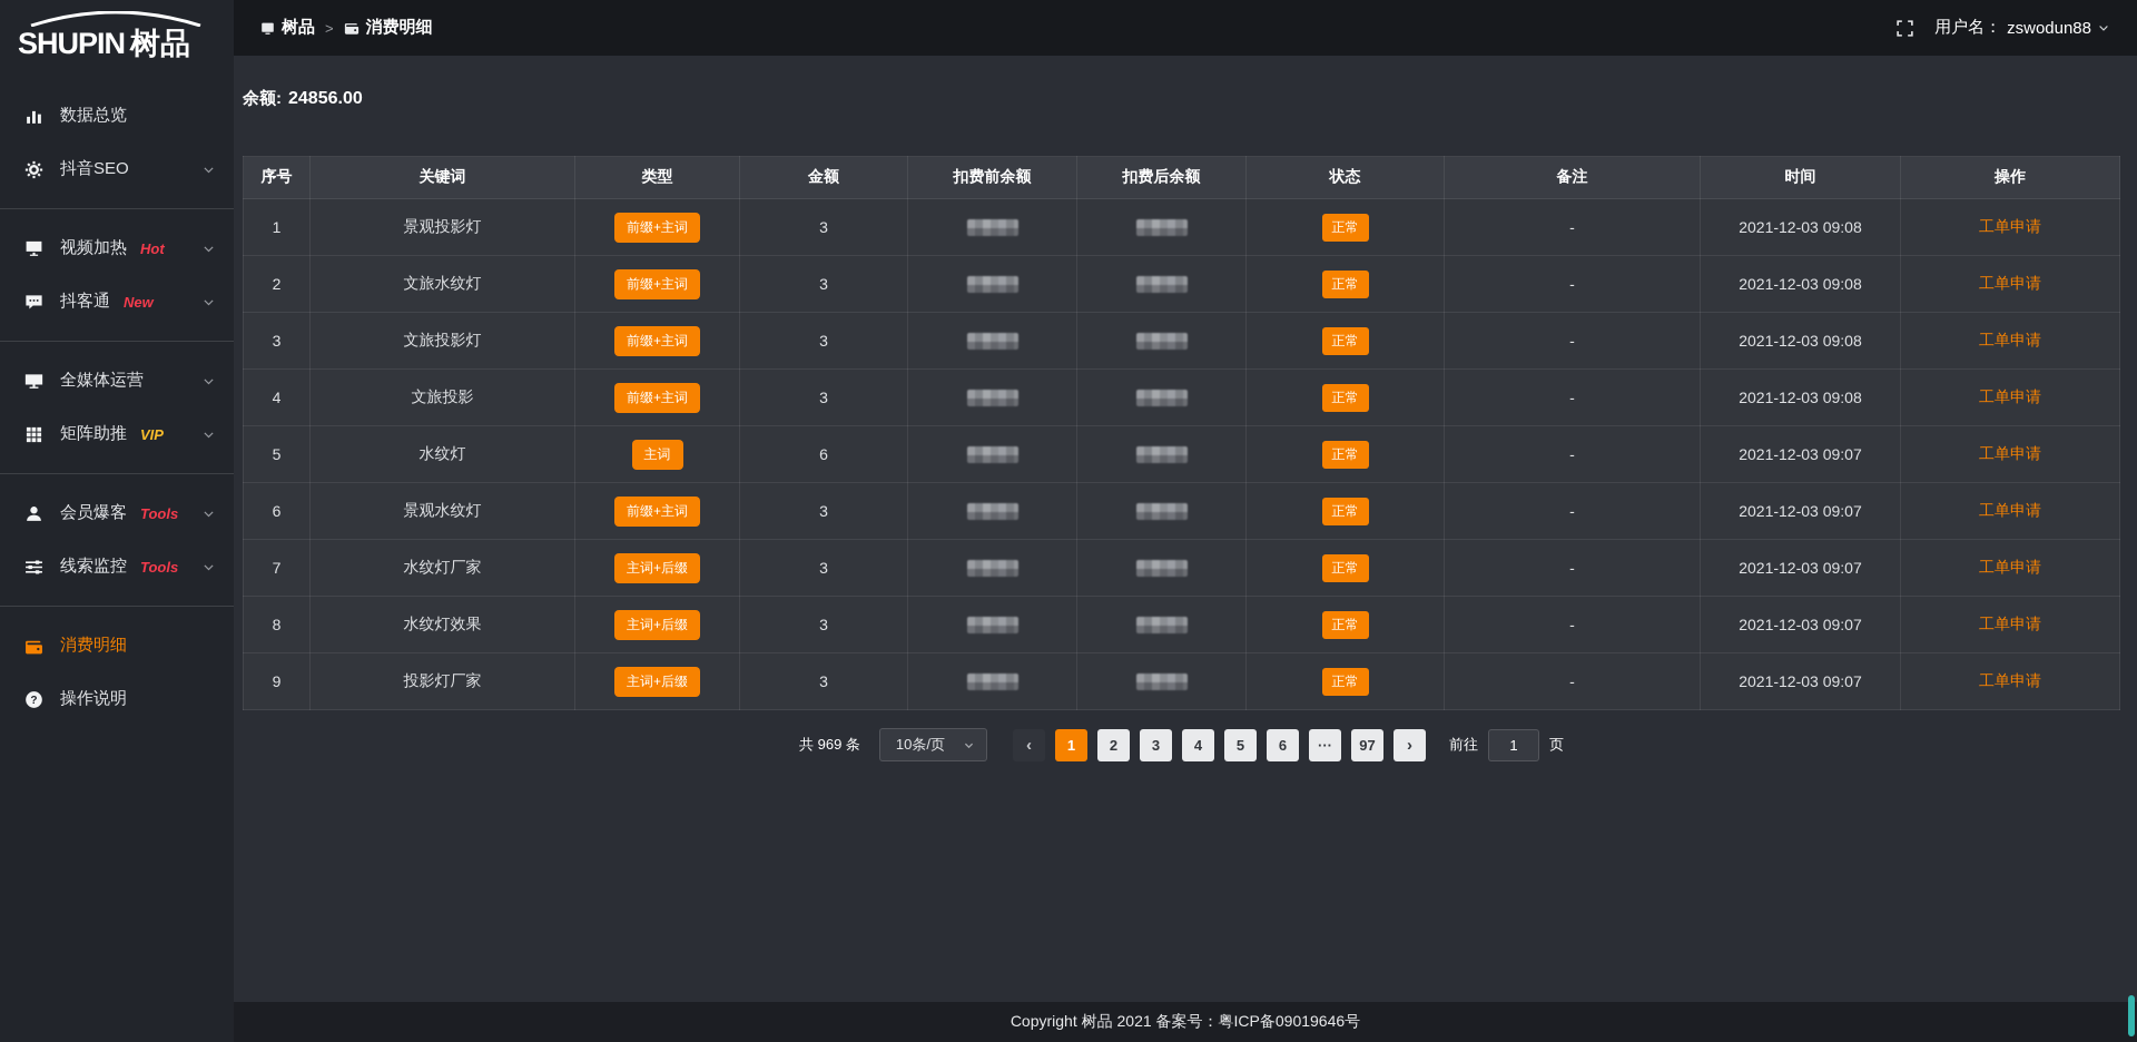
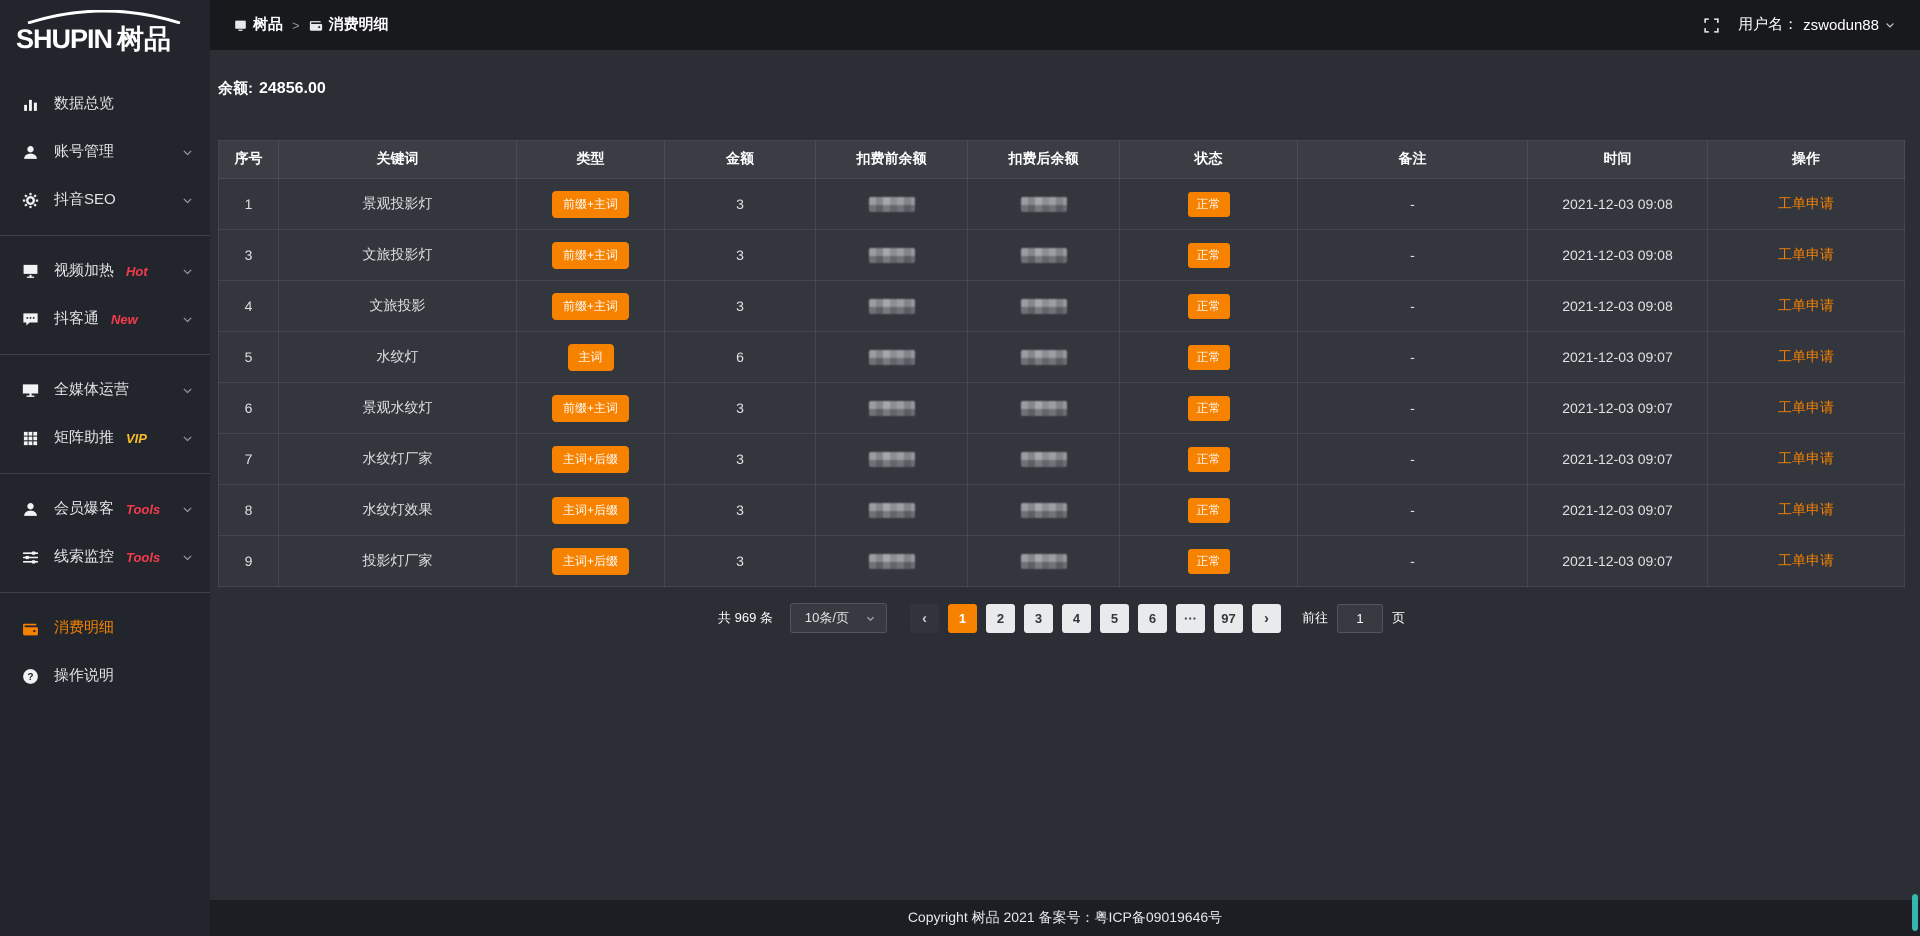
  SHUPIN 树品
  数据总览
+ 账号管理
  抖音SEO
  视频加热
  Hot
  抖客通
  New
  全媒体运营
  矩阵助推
  VIP
  会员爆客
  Tools
  线索监控
  Tools
  消费明细
  ?
  操作说明
  树品
  >
  消费明细
  用户名：
  zswodun88
  余额: 24856.00
  序号	关键词	类型	金额	扣费前余额	扣费后余额	状态	备注	时间	操作
  1	景观投影灯	前缀+主词	3			正常	-	2021-12-03 09:08	工单申请
- 2	文旅水纹灯	前缀+主词	3			正常	-	2021-12-03 09:08	工单申请
  3	文旅投影灯	前缀+主词	3			正常	-	2021-12-03 09:08	工单申请
  4	文旅投影	前缀+主词	3			正常	-	2021-12-03 09:08	工单申请
  5	水纹灯	主词	6			正常	-	2021-12-03 09:07	工单申请
  6	景观水纹灯	前缀+主词	3			正常	-	2021-12-03 09:07	工单申请
  7	水纹灯厂家	主词+后缀	3			正常	-	2021-12-03 09:07	工单申请
  8	水纹灯效果	主词+后缀	3			正常	-	2021-12-03 09:07	工单申请
  9	投影灯厂家	主词+后缀	3			正常	-	2021-12-03 09:07	工单申请
  共 969 条
  10条/页
  ‹
  1
  2
  3
  4
  5
  6
  ···
  97
  ›
  前往
  1
  页
  Copyright 树品 2021 备案号：粤ICP备09019646号
